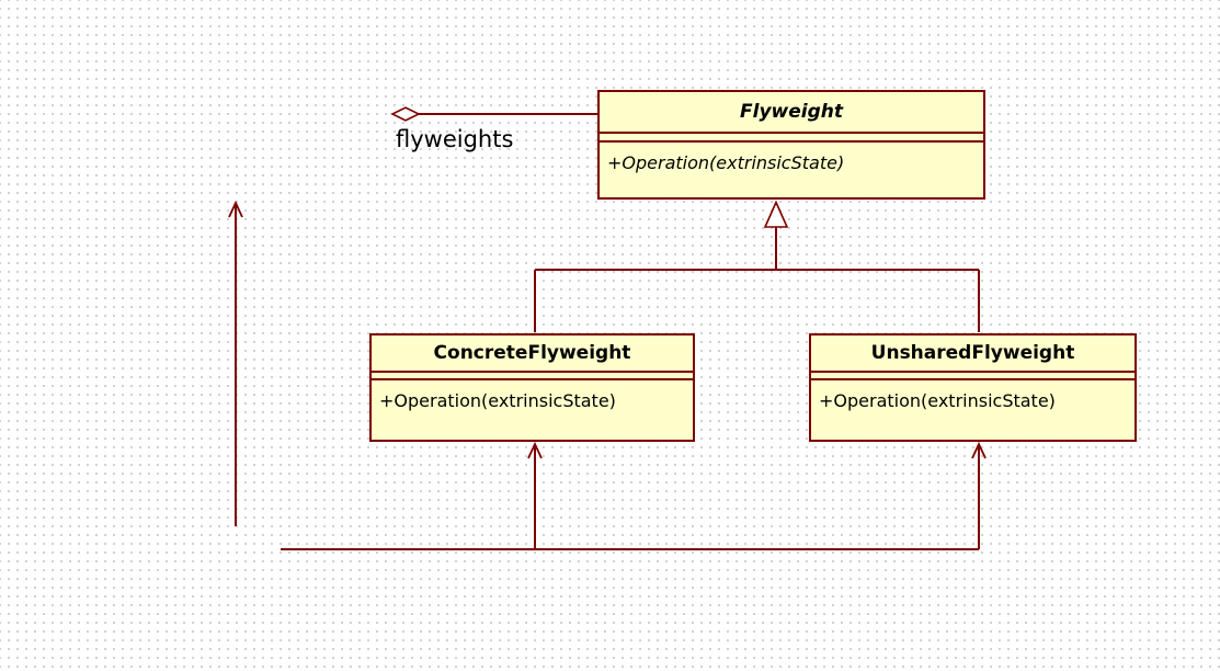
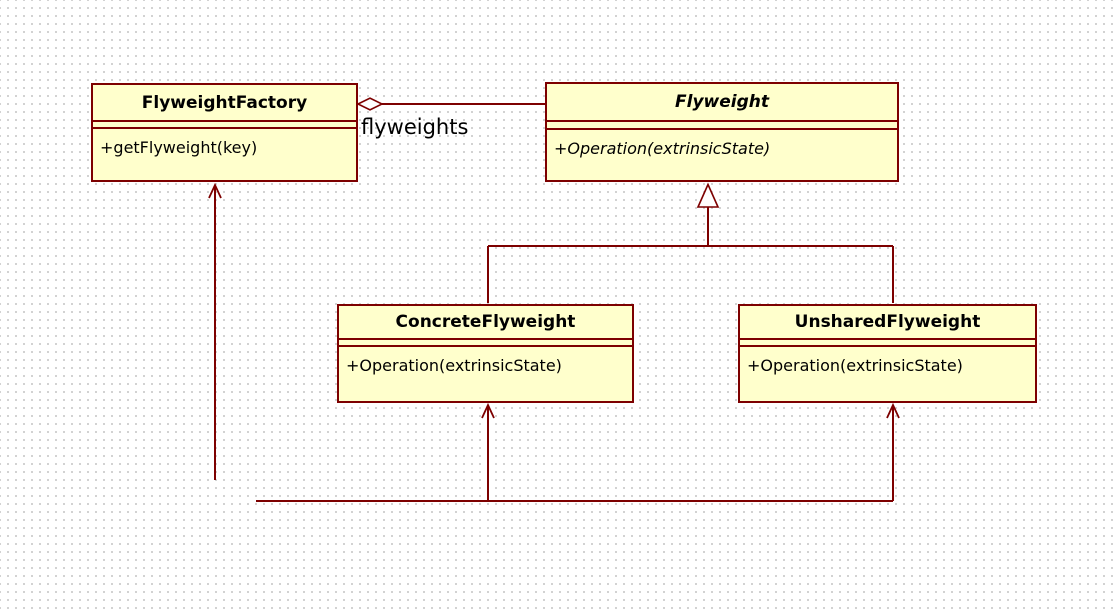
+ FlyweightFactory
+ +getFlyweight(key)
  Flyweight
  +Operation(extrinsicState)
  ConcreteFlyweight
  +Operation(extrinsicState)
  UnsharedFlyweight
  +Operation(extrinsicState)
  flyweights
